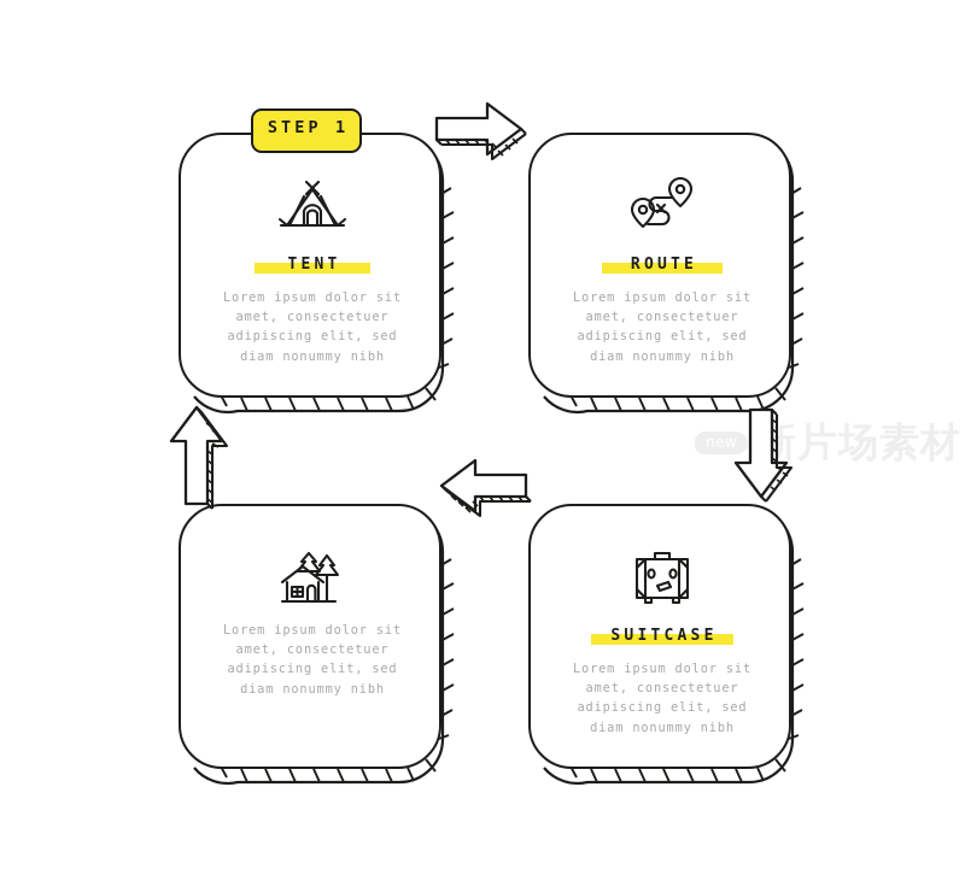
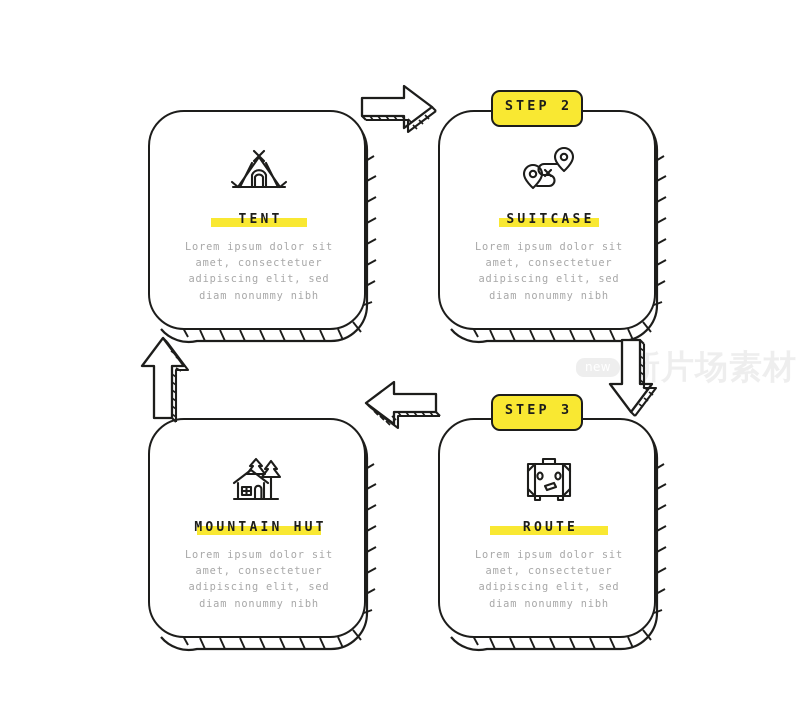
  TENT
  Lorem ipsum dolor sit
  amet, consectetuer
  adipiscing elit, sed
  diam nonummy nibh
- STEP 1
- ROUTE
+ SUITCASE
  Lorem ipsum dolor sit
  amet, consectetuer
  adipiscing elit, sed
  diam nonummy nibh
+ STEP 2
+ MOUNTAIN HUT
  Lorem ipsum dolor sit
  amet, consectetuer
  adipiscing elit, sed
  diam nonummy nibh
- SUITCASE
+ ROUTE
  Lorem ipsum dolor sit
  amet, consectetuer
  adipiscing elit, sed
  diam nonummy nibh
+ STEP 3
